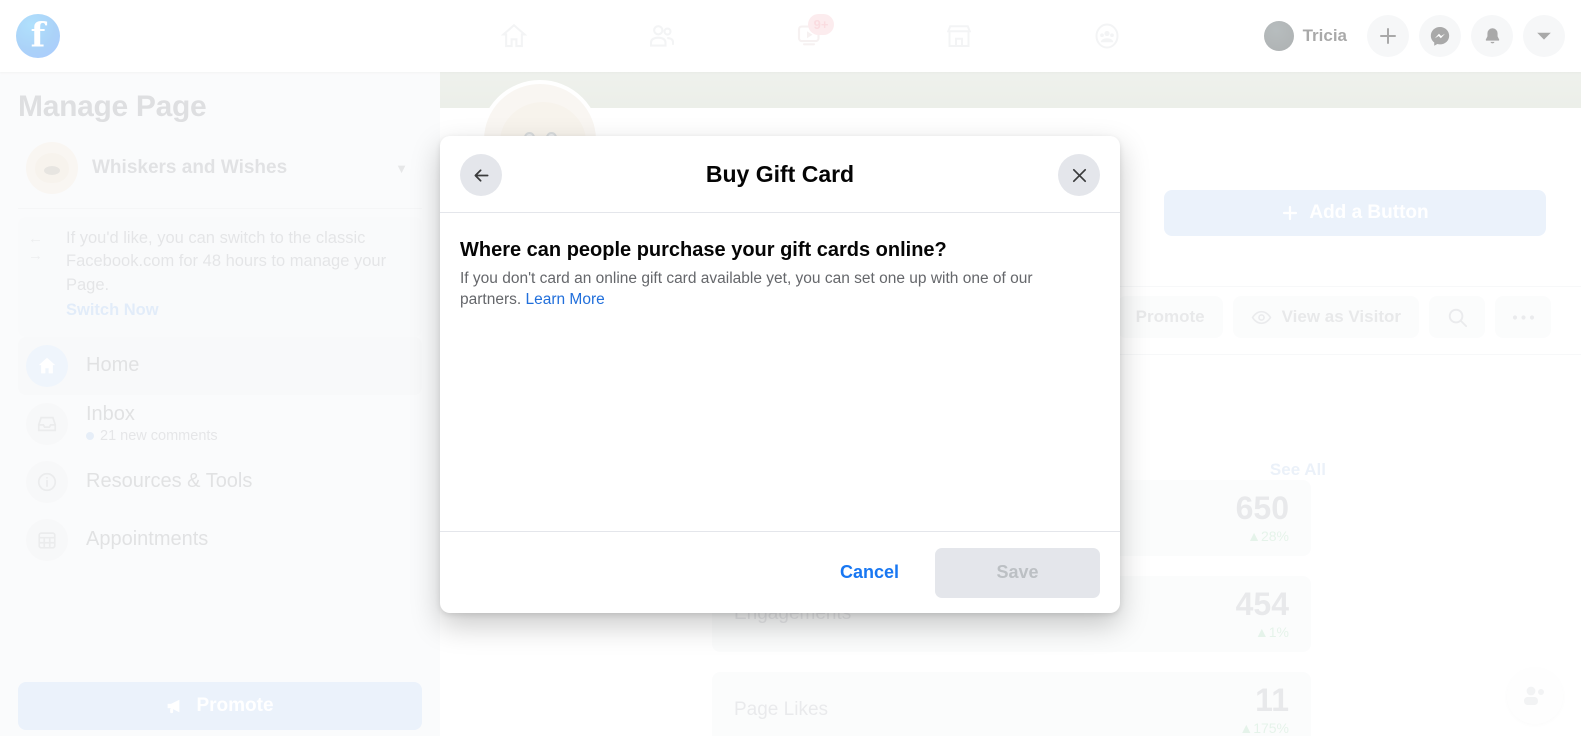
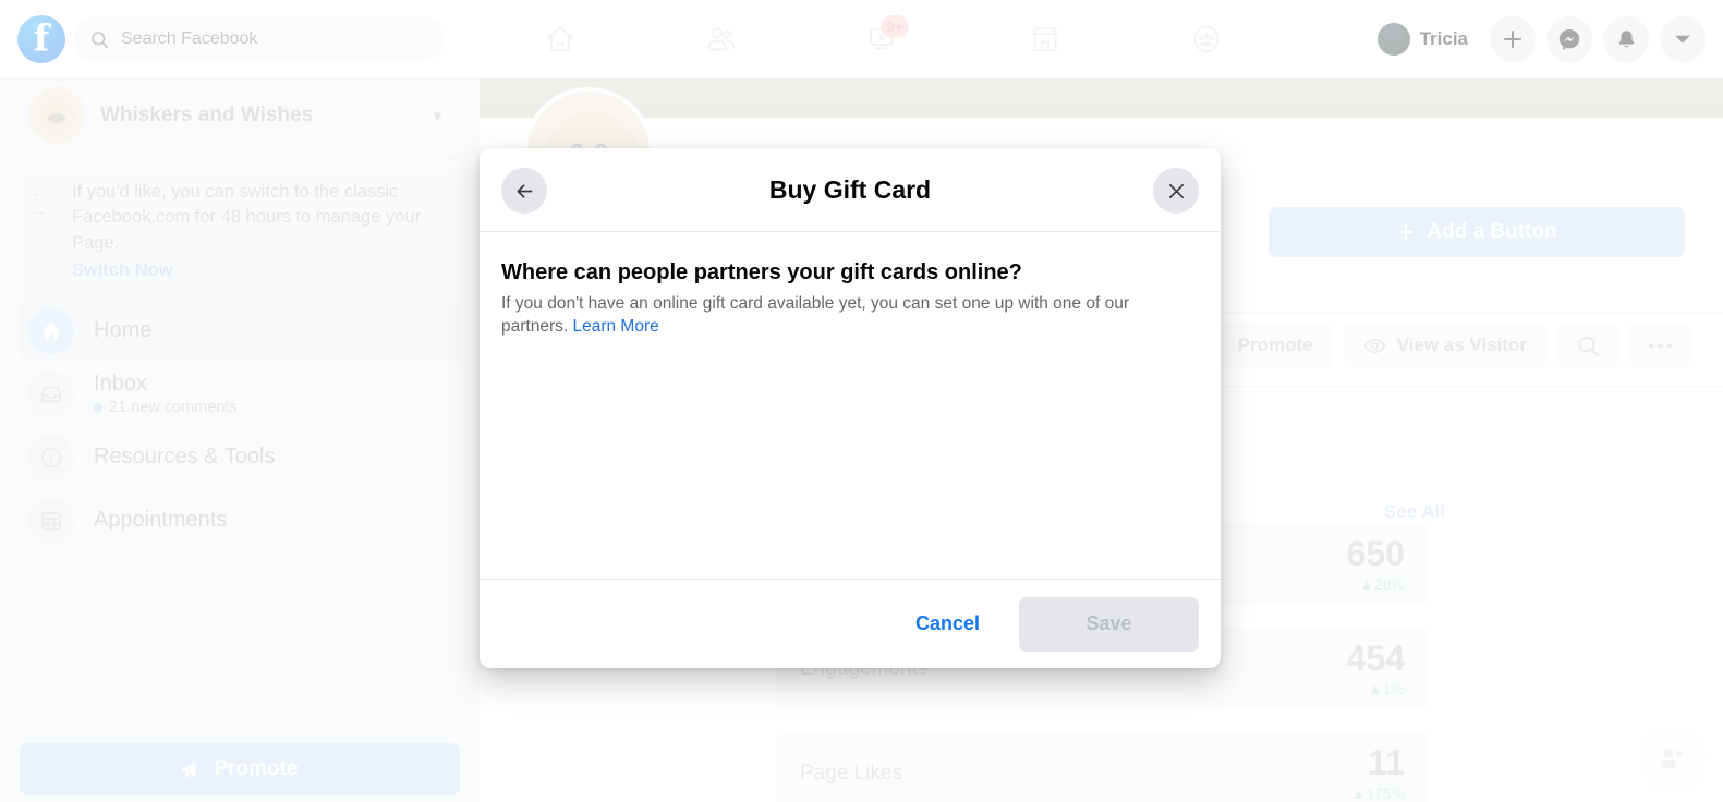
  Promote
  Engagements
- Manage Page
  Whiskers and Wishes
  Inbox
  Resources & Tools
  Appointments
+ Search Facebook
  Tricia
  Buy Gift Card
- Where can people purchase your gift cards online?
+ Where can people partners your gift cards online?
- If you don't card an online gift card available yet, you can set one up with one of our partners. Learn More
+ If you don't have an online gift card available yet, you can set one up with one of our partners. Learn More
  Cancel
  Save
